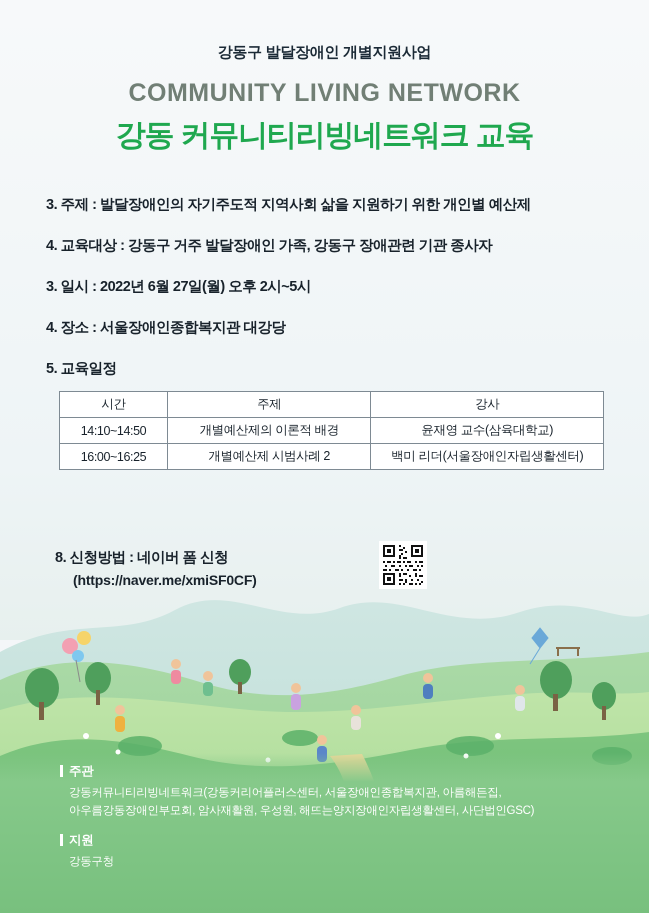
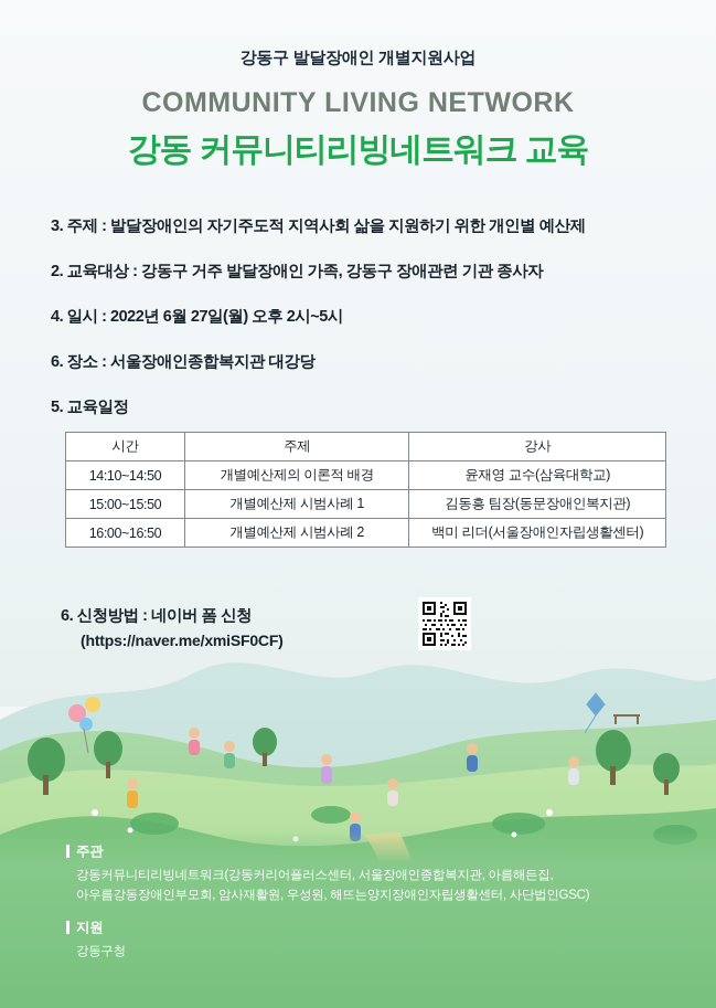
  강동구 발달장애인 개별지원사업
  COMMUNITY LIVING NETWORK
  강동 커뮤니티리빙네트워크 교육
  3. 주제 : 발달장애인의 자기주도적 지역사회 삶을 지원하기 위한 개인별 예산제
- 4. 교육대상 : 강동구 거주 발달장애인 가족, 강동구 장애관련 기관 종사자
+ 2. 교육대상 : 강동구 거주 발달장애인 가족, 강동구 장애관련 기관 종사자
- 3. 일시 : 2022년 6월 27일(월) 오후 2시~5시
+ 4. 일시 : 2022년 6월 27일(월) 오후 2시~5시
- 4. 장소 : 서울장애인종합복지관 대강당
+ 6. 장소 : 서울장애인종합복지관 대강당
  5. 교육일정
  시간	주제	강사
  14:10~14:50	개별예산제의 이론적 배경	윤재영 교수(삼육대학교)
+ 15:00~15:50	개별예산제 시범사례 1	김동흥 팀장(동문장애인복지관)
- 16:00~16:25	개별예산제 시범사례 2	백미 리더(서울장애인자립생활센터)
+ 16:00~16:50	개별예산제 시범사례 2	백미 리더(서울장애인자립생활센터)
- 8. 신청방법 : 네이버 폼 신청
+ 6. 신청방법 : 네이버 폼 신청
  (https://naver.me/xmiSF0CF)
  주관
  강동커뮤니티리빙네트워크(강동커리어플러스센터, 서울장애인종합복지관, 아름해든집,
  아우름강동장애인부모회, 암사재활원, 우성원, 해뜨는양지장애인자립생활센터, 사단법인GSC)
  지원
  강동구청
